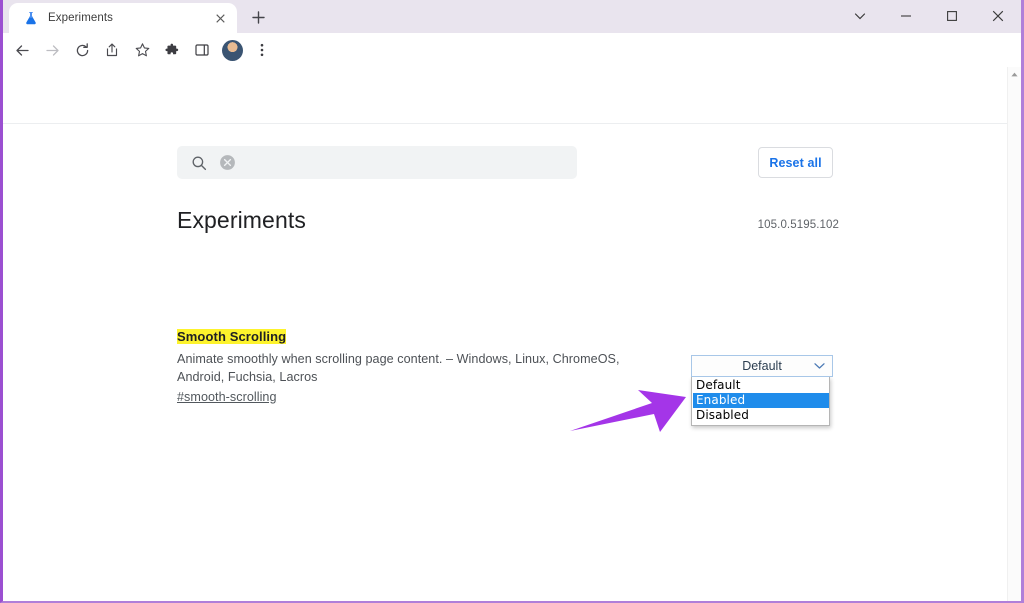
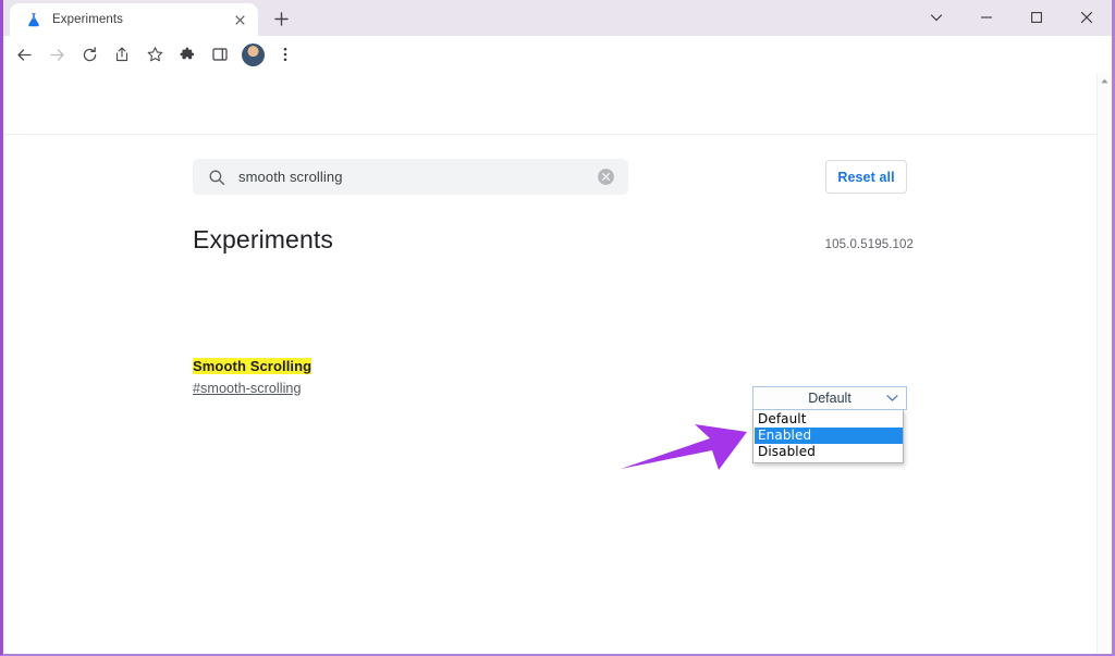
  Experiments
+ smooth scrolling
  Reset all
  Experiments
  105.0.5195.102
  Smooth Scrolling
- Animate smoothly when scrolling page content. – Windows, Linux, ChromeOS, Android, Fuchsia, Lacros
  #smooth-scrolling
  Default
  Default
  Enabled
  Disabled
